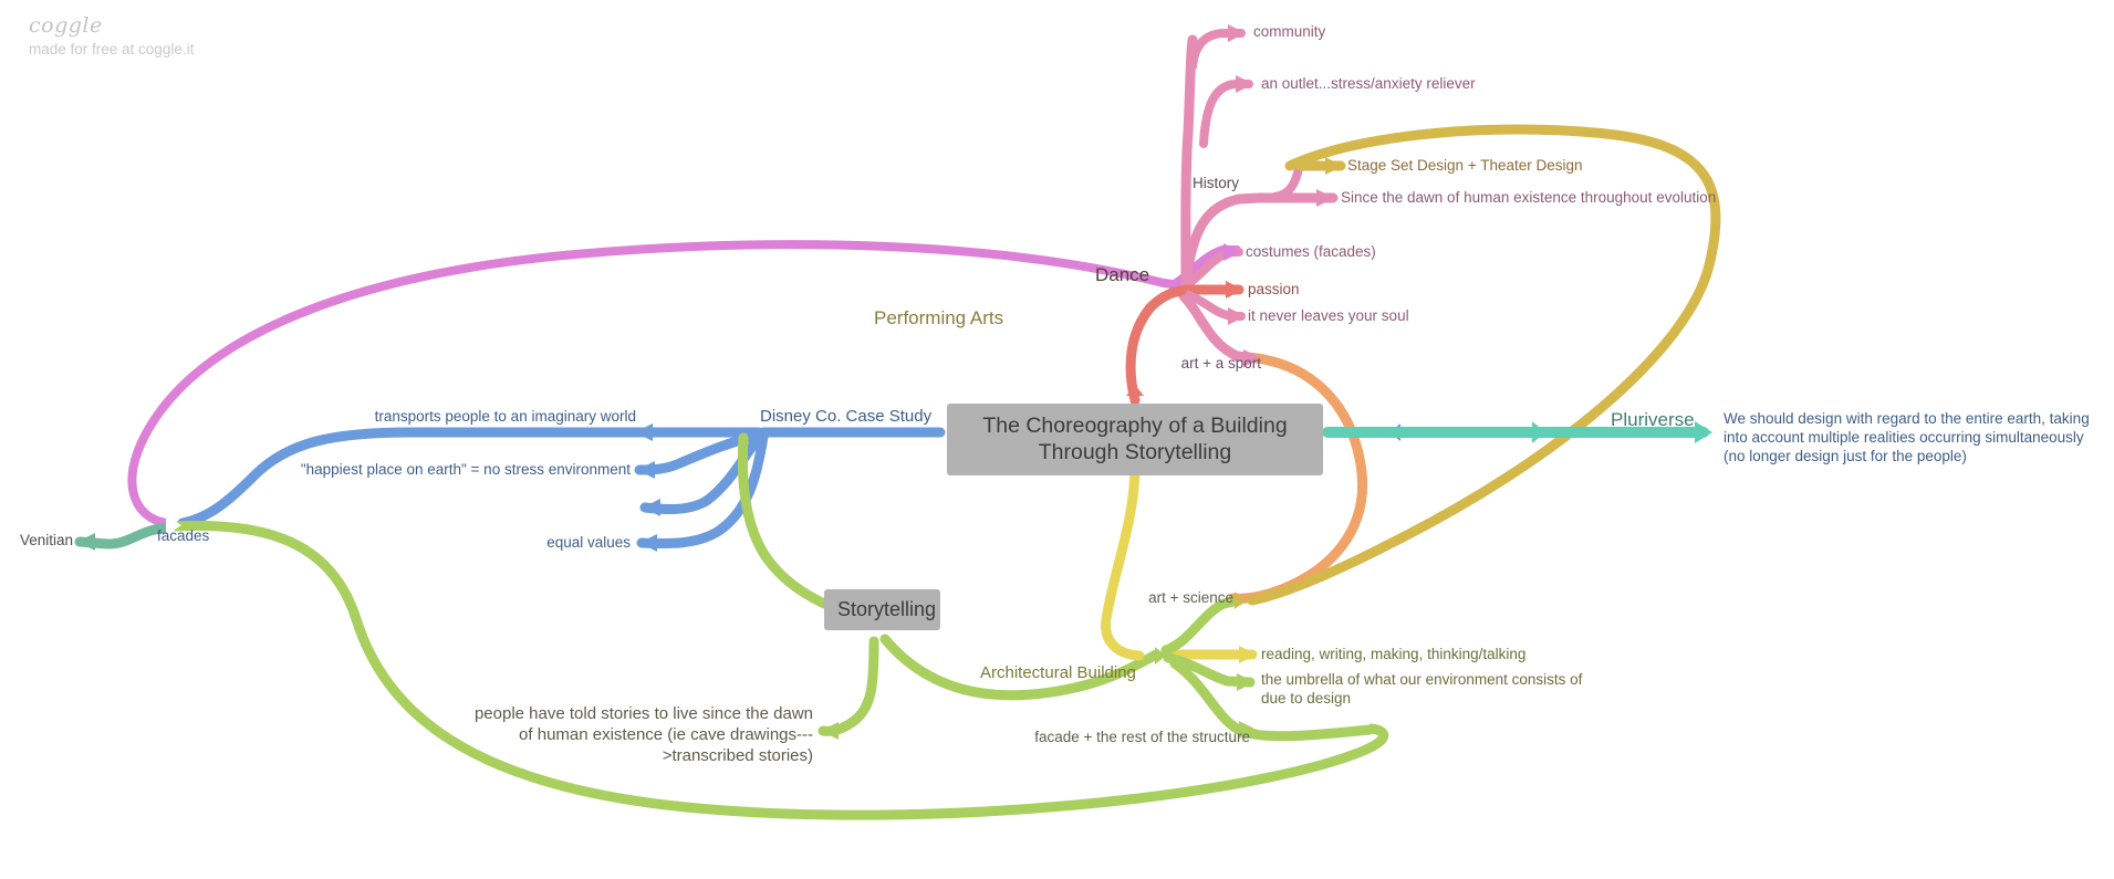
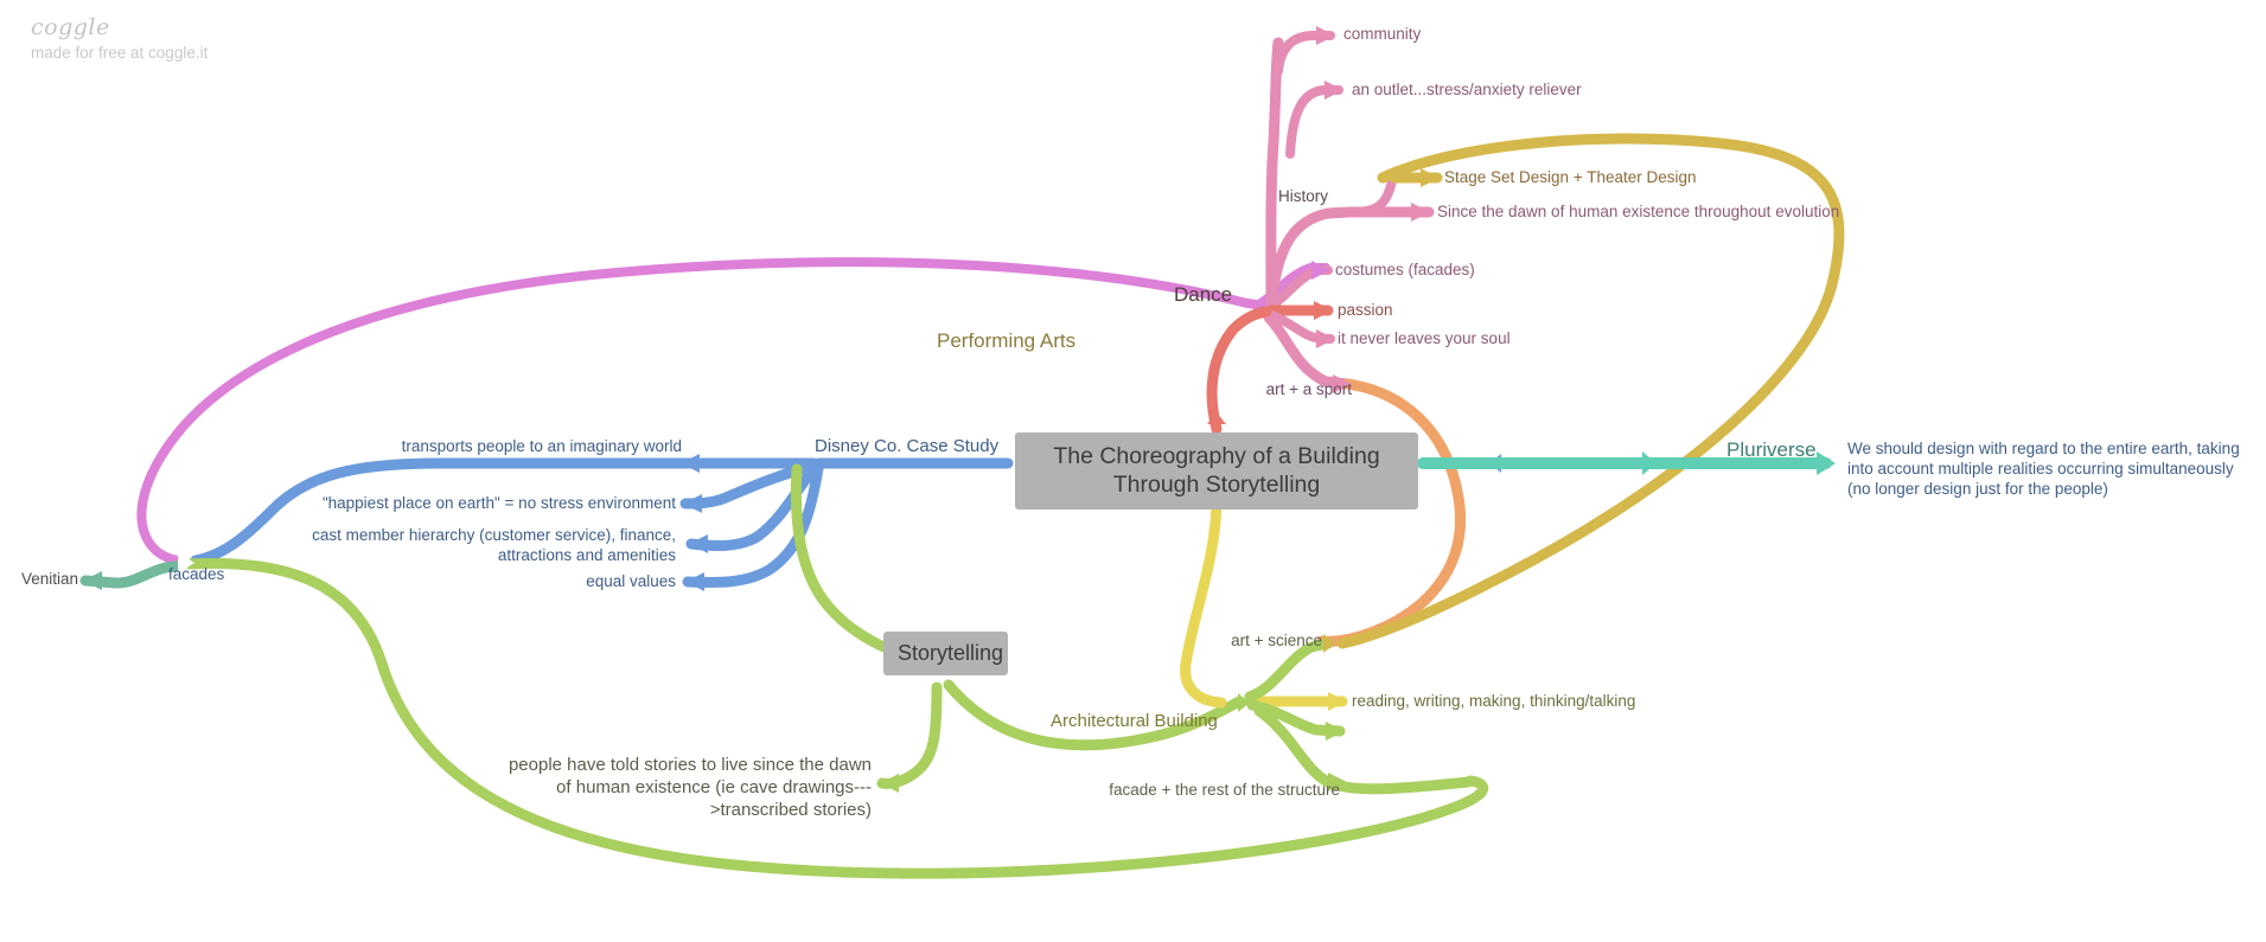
  coggle
  made for free at coggle.it
  The Choreography of a Building Through Storytelling
  Storytelling
  community
  an outlet...stress/anxiety reliever
  History
  Stage Set Design + Theater Design
  Since the dawn of human existence throughout evolution
  costumes (facades)
  passion
  it never leaves your soul
  art + a sport
  Dance
  Performing Arts
  Disney Co. Case Study
  transports people to an imaginary world
  "happiest place on earth" = no stress environment
+ cast member hierarchy (customer service), finance, attractions and amenities
  equal values
  facades
  Venitian
  Pluriverse
  We should design with regard to the entire earth, taking into account multiple realities occurring simultaneously (no longer design just for the people)
  Architectural Building
  art + science
  reading, writing, making, thinking/talking
- the umbrella of what our environment consists of due to design
  facade + the rest of the structure
  people have told stories to live since the dawn of human existence (ie cave drawings--->transcribed stories)
